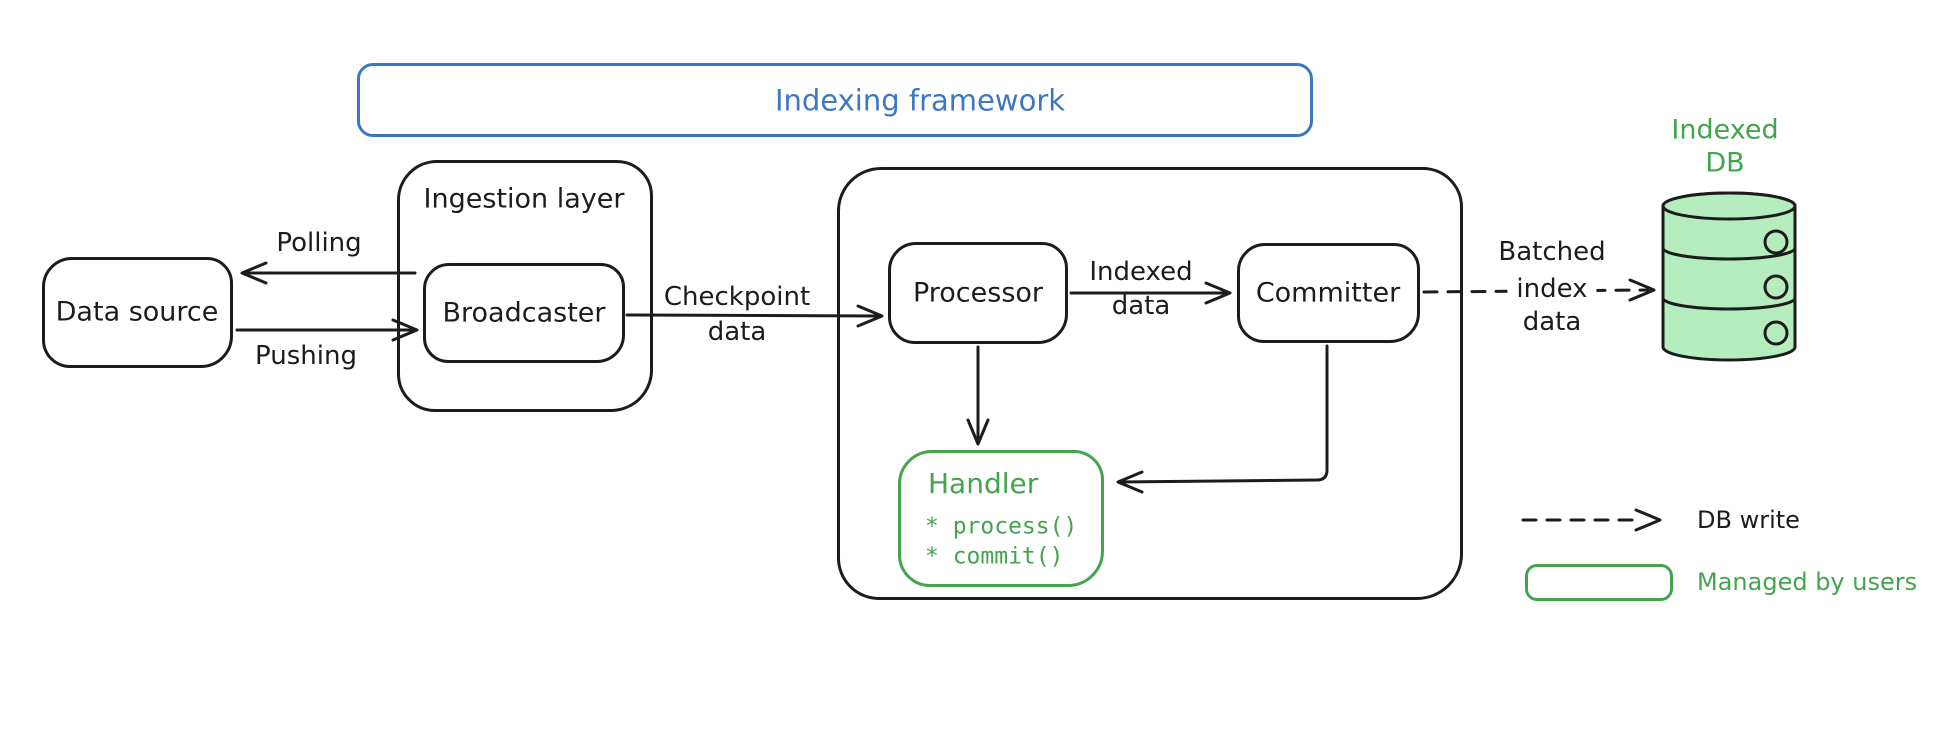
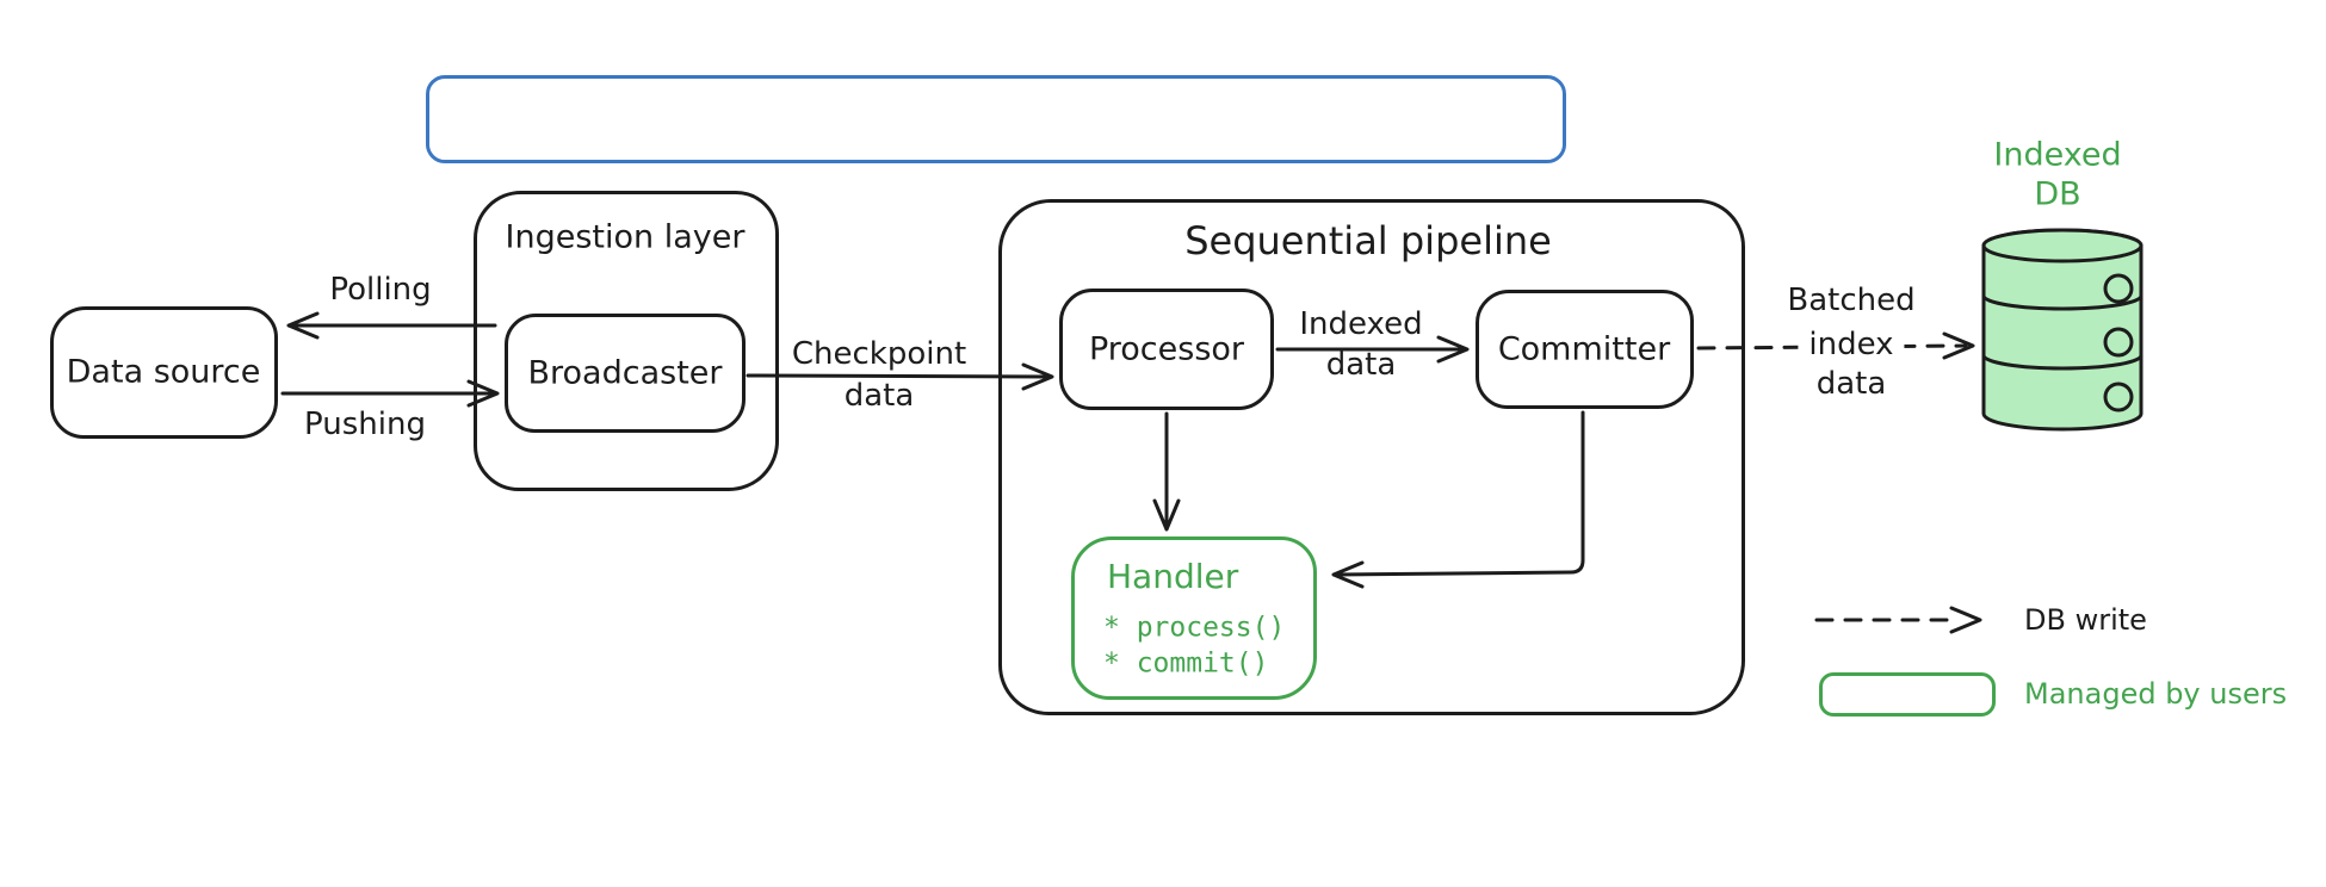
- Indexing framework
  Data source
  Ingestion layer
  Broadcaster
  Polling
  Pushing
  Checkpoint
  data
+ Sequential pipeline
  Processor
  Committer
  Indexed
  data
  Handler
  * process()
  * commit()
  Batched
  index
  data
  Indexed
  DB
  DB write
  Managed by users
